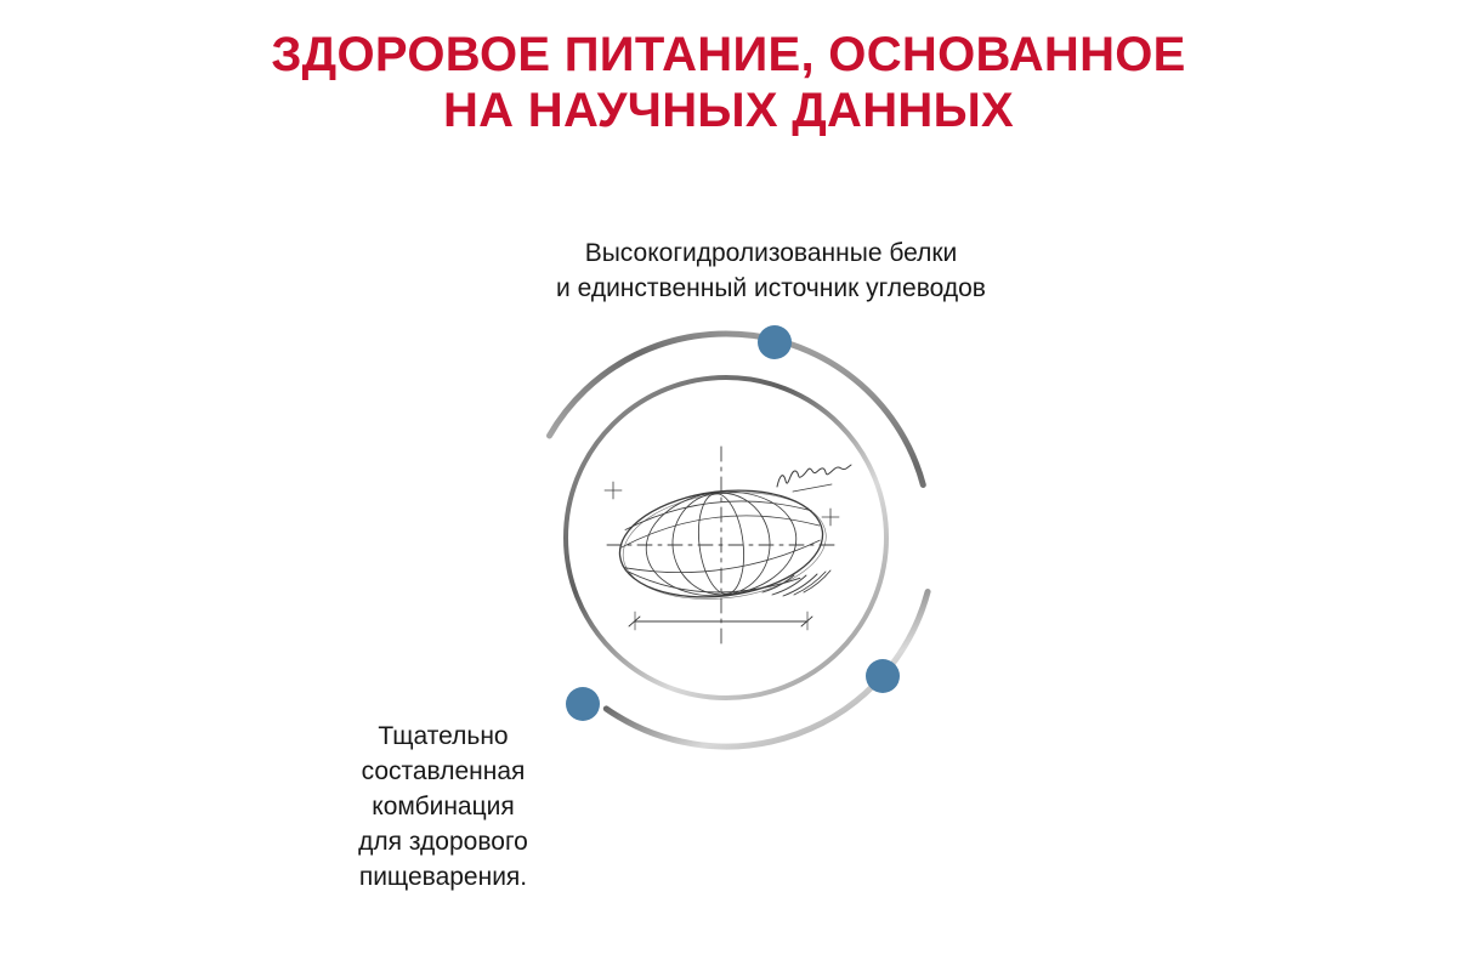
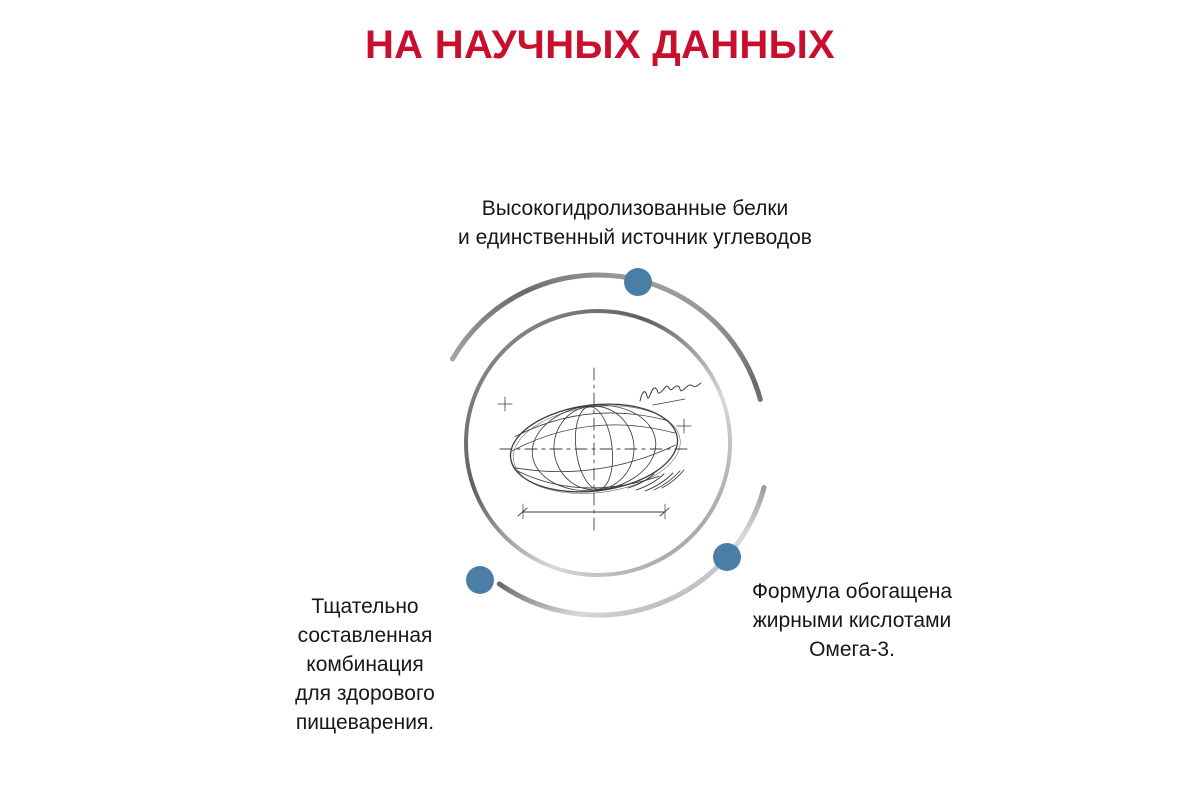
- ЗДОРОВОЕ ПИТАНИЕ, ОСНОВАННОЕ
  НА НАУЧНЫХ ДАННЫХ
  Высокогидролизованные белки
  и единственный источник углеводов
  Тщательно
  составленная
  комбинация
  для здорового
  пищеварения.
+ Формула обогащена
+ жирными кислотами
+ Омега-3.
